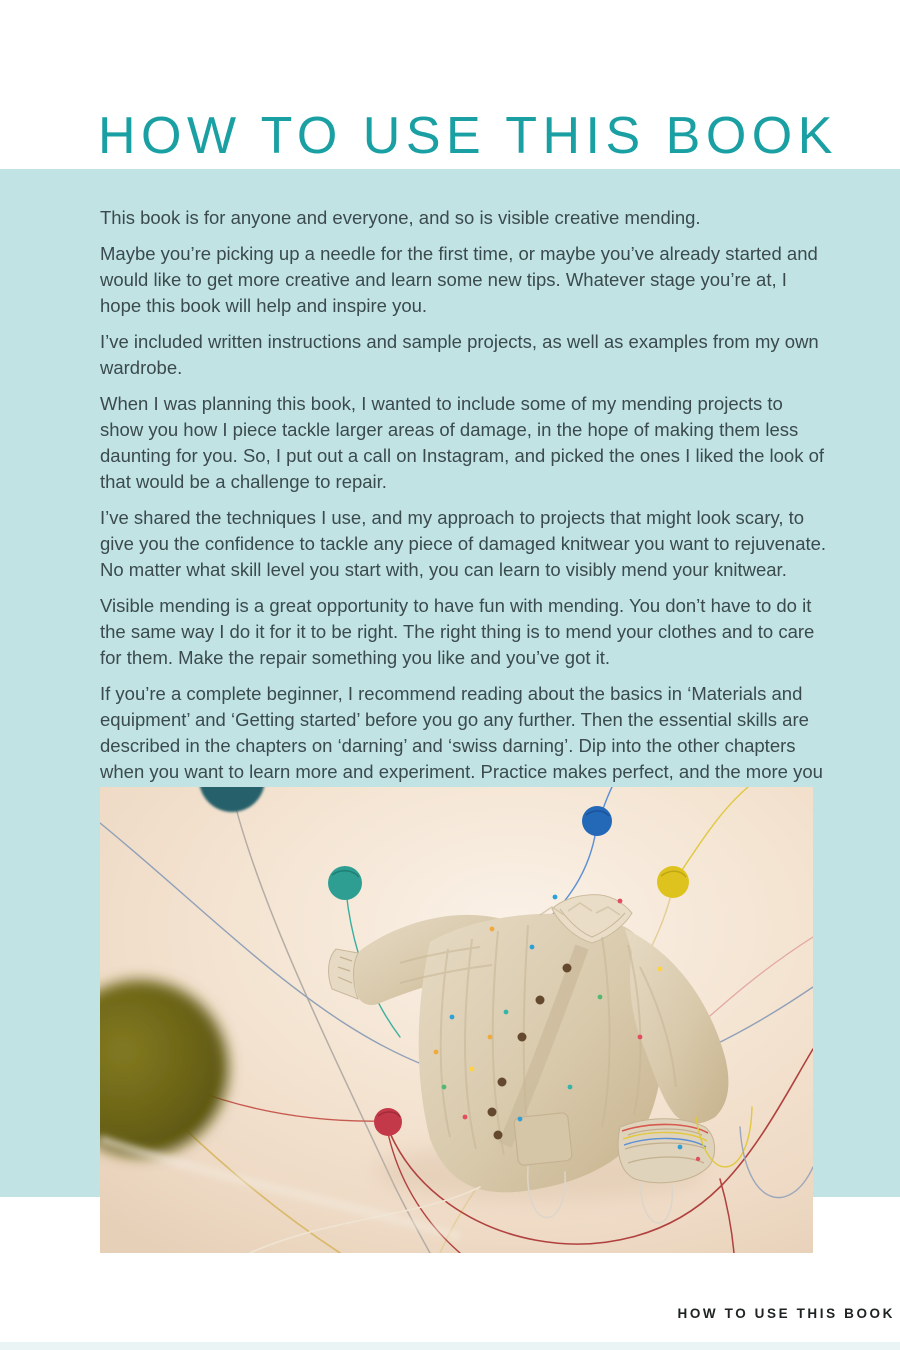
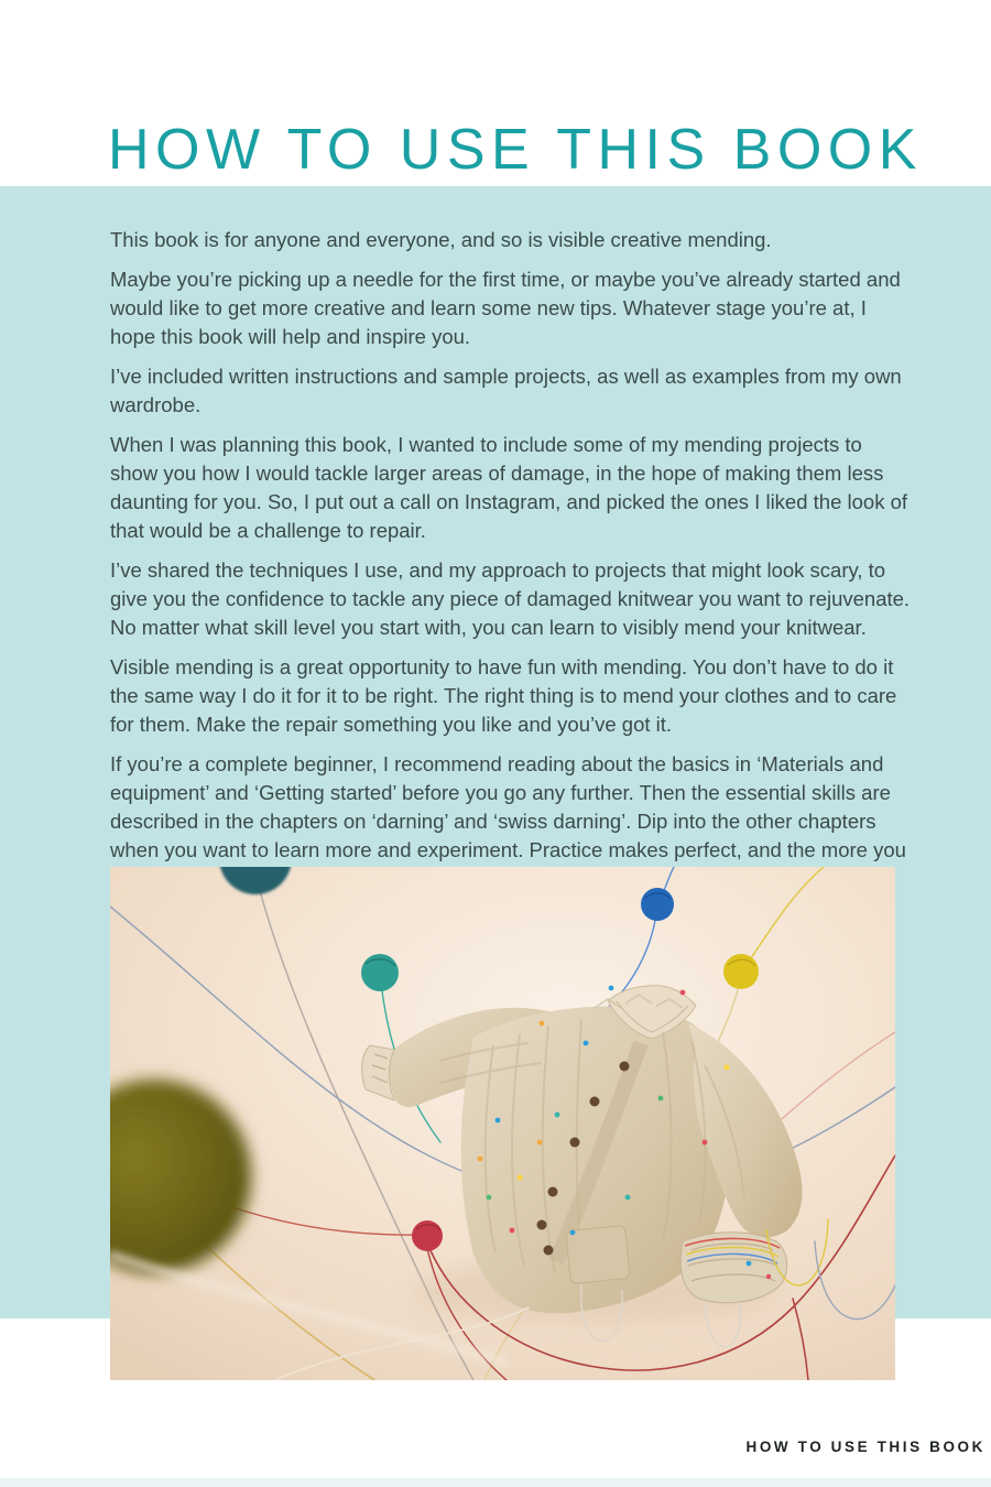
  HOW TO USE THIS BOOK
  This book is for anyone and everyone, and so is visible creative mending.
  Maybe you’re picking up a needle for the first time, or maybe you’ve already started and would like to get more creative and learn some new tips. Whatever stage you’re at, I hope this book will help and inspire you.
  I’ve included written instructions and sample projects, as well as examples from my own wardrobe.
- When I was planning this book, I wanted to include some of my mending projects to show you how I piece tackle larger areas of damage, in the hope of making them less daunting for you. So, I put out a call on Instagram, and picked the ones I liked the look of that would be a challenge to repair.
+ When I was planning this book, I wanted to include some of my mending projects to show you how I would tackle larger areas of damage, in the hope of making them less daunting for you. So, I put out a call on Instagram, and picked the ones I liked the look of that would be a challenge to repair.
  I’ve shared the techniques I use, and my approach to projects that might look scary, to give you the confidence to tackle any piece of damaged knitwear you want to rejuvenate. No matter what skill level you start with, you can learn to visibly mend your knitwear.
  Visible mending is a great opportunity to have fun with mending. You don’t have to do it the same way I do it for it to be right. The right thing is to mend your clothes and to care for them. Make the repair something you like and you’ve got it.
  If you’re a complete beginner, I recommend reading about the basics in ‘Materials and equipment’ and ‘Getting started’ before you go any further. Then the essential skills are described in the chapters on ‘darning’ and ‘swiss darning’. Dip into the other chapters when you want to learn more and experiment. Practice makes perfect, and the more you
  HOW TO USE THIS BOOK
